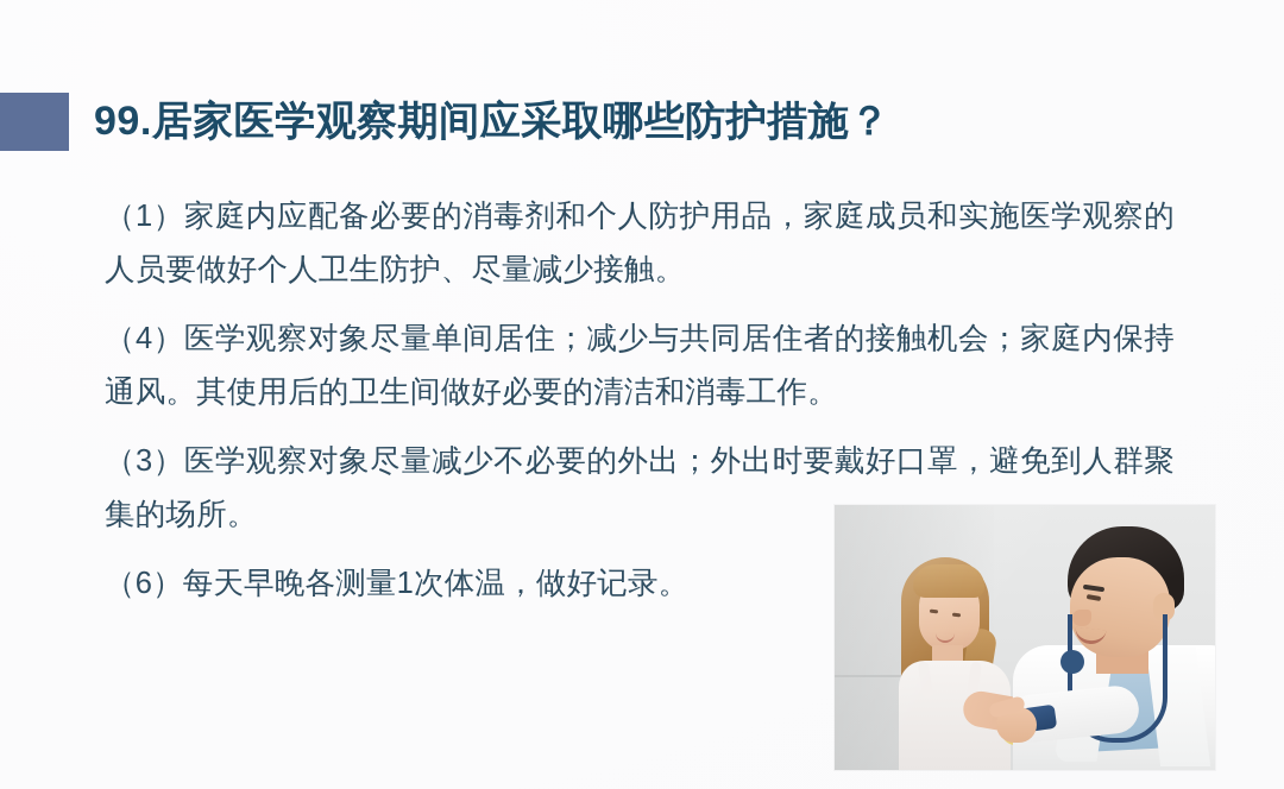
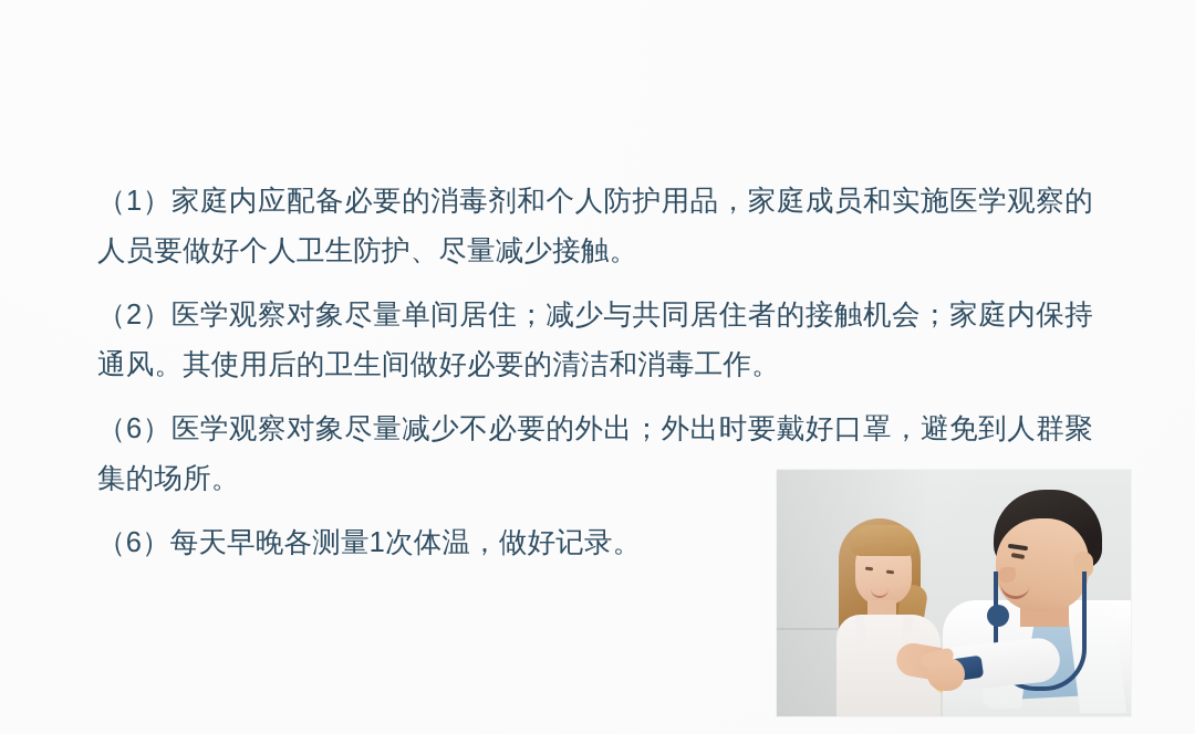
- 99.居家医学观察期间应采取哪些防护措施？
  （1）家庭内应配备必要的消毒剂和个人防护用品，家庭成员和实施医学观察的人员要做好个人卫生防护、尽量减少接触。
- （4）医学观察对象尽量单间居住；减少与共同居住者的接触机会；家庭内保持通风。其使用后的卫生间做好必要的清洁和消毒工作。
+ （2）医学观察对象尽量单间居住；减少与共同居住者的接触机会；家庭内保持通风。其使用后的卫生间做好必要的清洁和消毒工作。
- （3）医学观察对象尽量减少不必要的外出；外出时要戴好口罩，避免到人群聚集的场所。
+ （6）医学观察对象尽量减少不必要的外出；外出时要戴好口罩，避免到人群聚集的场所。
  （6）每天早晚各测量1次体温，做好记录。
